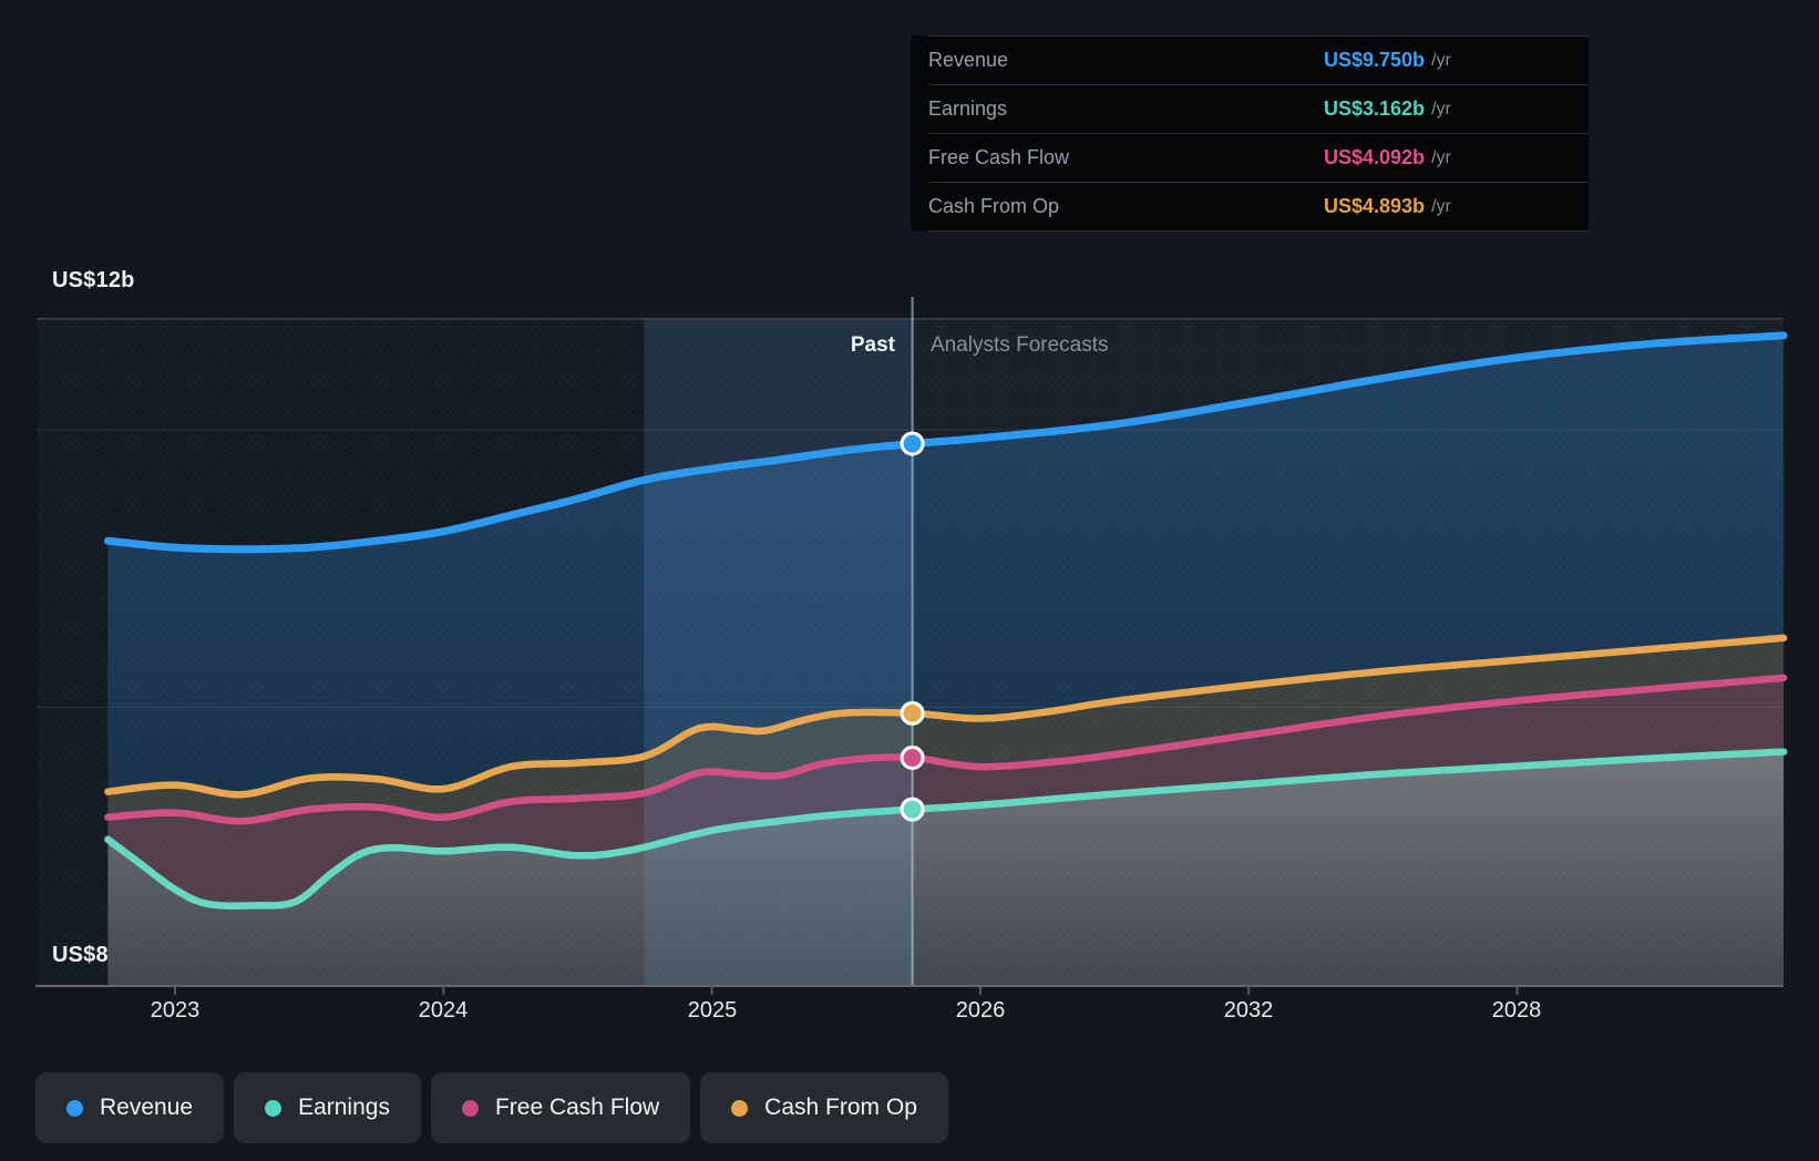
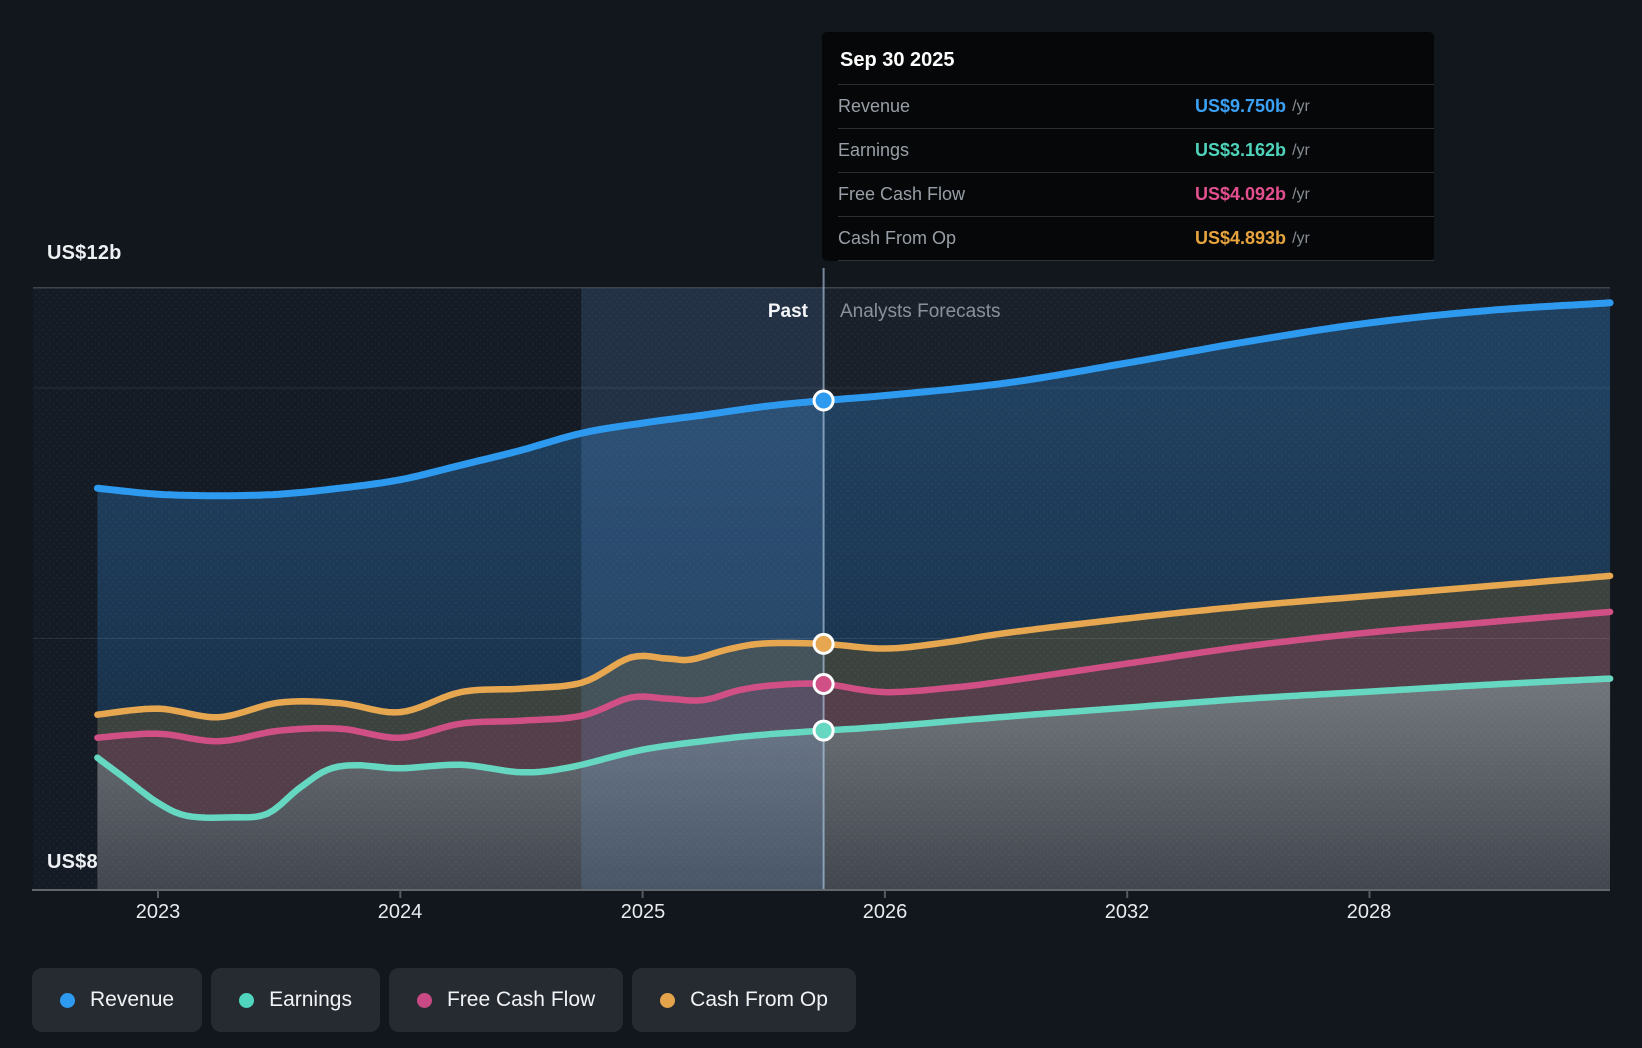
  US$12b
  US$8
  Past
  Analysts Forecasts
  2023
  2024
  2025
  2026
  2032
  2028
+ Sep 30 2025
  Revenue
  US$9.750b
  /yr
  Earnings
  US$3.162b
  /yr
  Free Cash Flow
  US$4.092b
  /yr
  Cash From Op
  US$4.893b
  /yr
  Revenue
  Earnings
  Free Cash Flow
  Cash From Op
